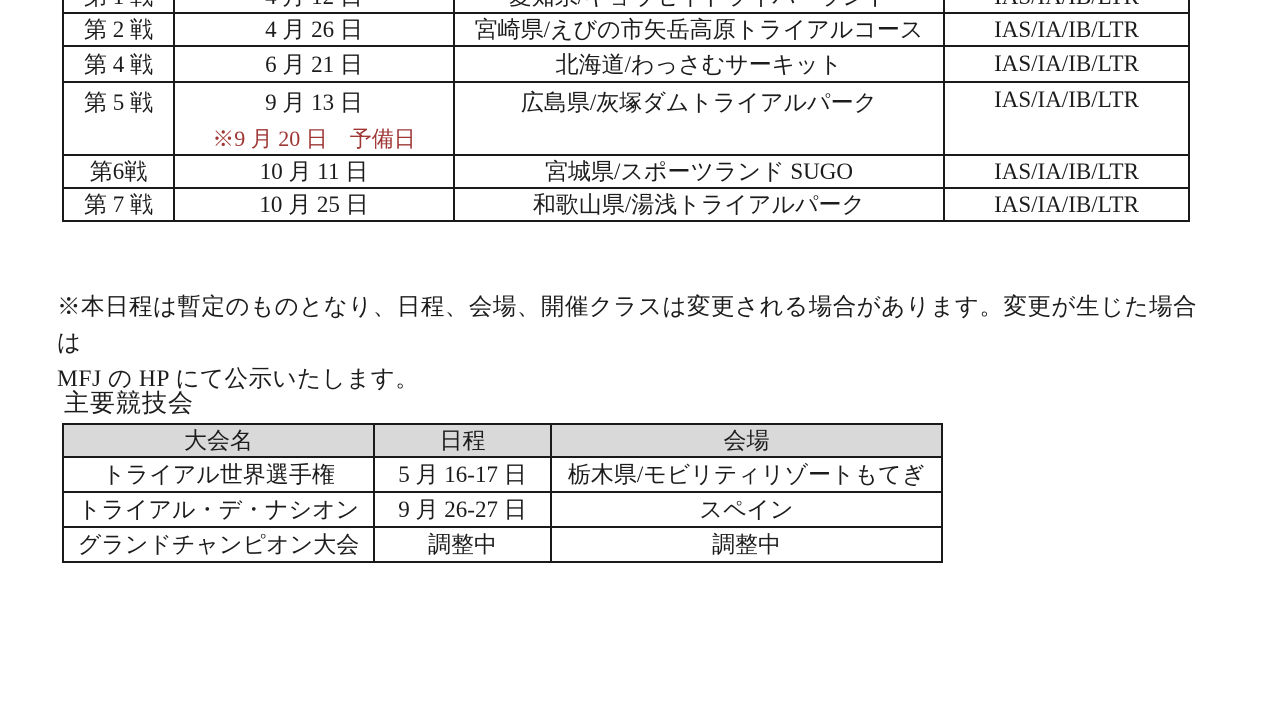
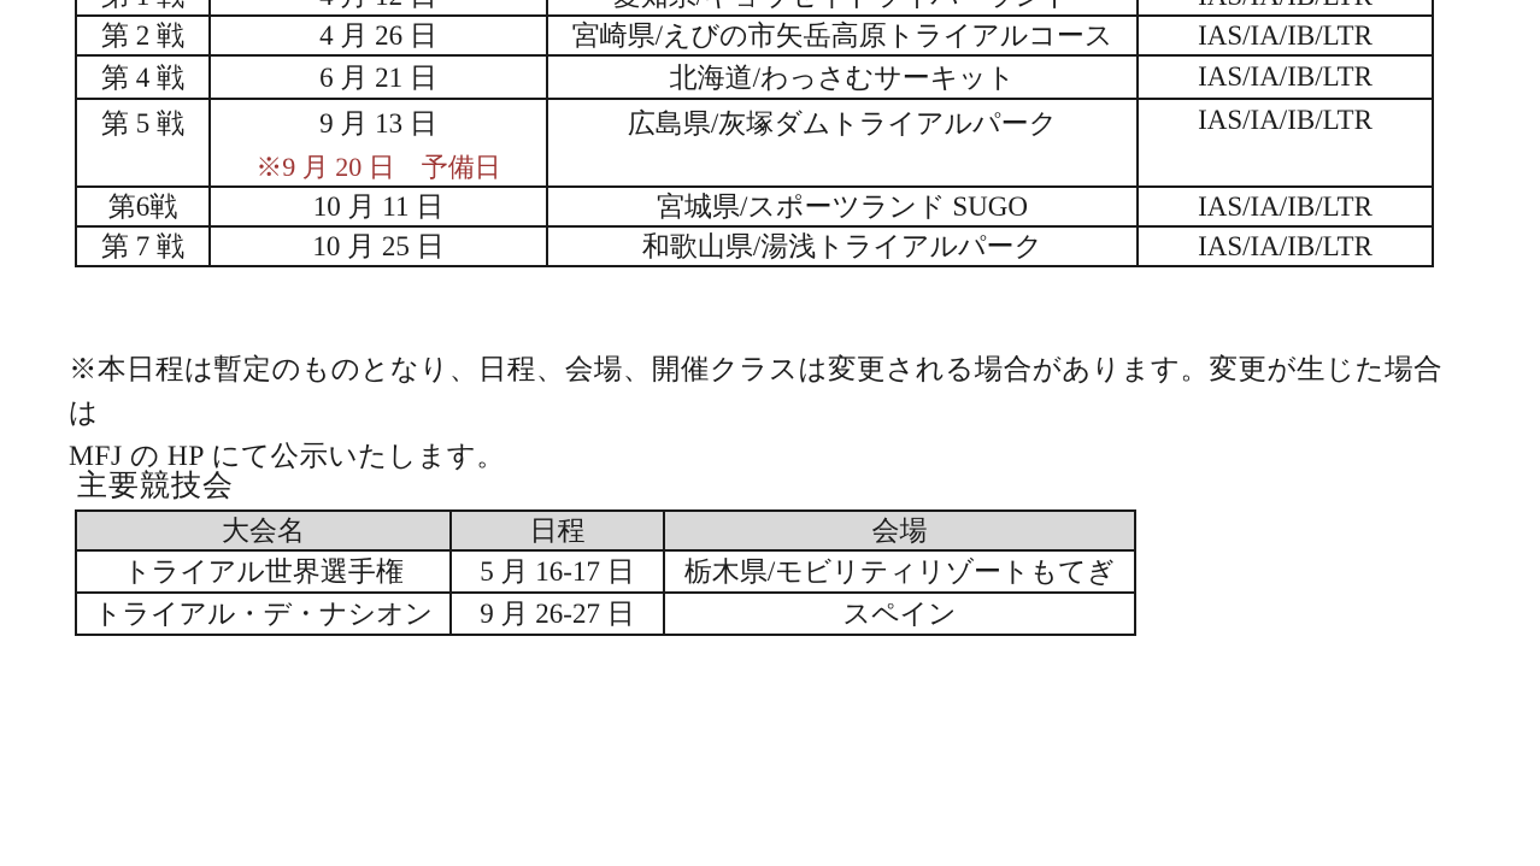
  第 2 戦	4 月 26 日	宮崎県/えびの市矢岳高原トライアルコース	IAS/IA/IB/LTR
  第 4 戦	6 月 21 日	北海道/わっさむサーキット	IAS/IA/IB/LTR
  第 5 戦	9 月 13 日 ※9 月 20 日 予備日	広島県/灰塚ダムトライアルパーク	IAS/IA/IB/LTR
  第6戦	10 月 11 日	宮城県/スポーツランド SUGO	IAS/IA/IB/LTR
  第 7 戦	10 月 25 日	和歌山県/湯浅トライアルパーク	IAS/IA/IB/LTR
  ※本日程は暫定のものとなり、日程、会場、開催クラスは変更される場合があります。変更が生じた場合は
  MFJ の HP にて公示いたします。
  主要競技会
  大会名	日程	会場
  トライアル世界選手権	5 月 16-17 日	栃木県/モビリティリゾートもてぎ
  トライアル・デ・ナシオン	9 月 26-27 日	スペイン
- グランドチャンピオン大会	調整中	調整中
